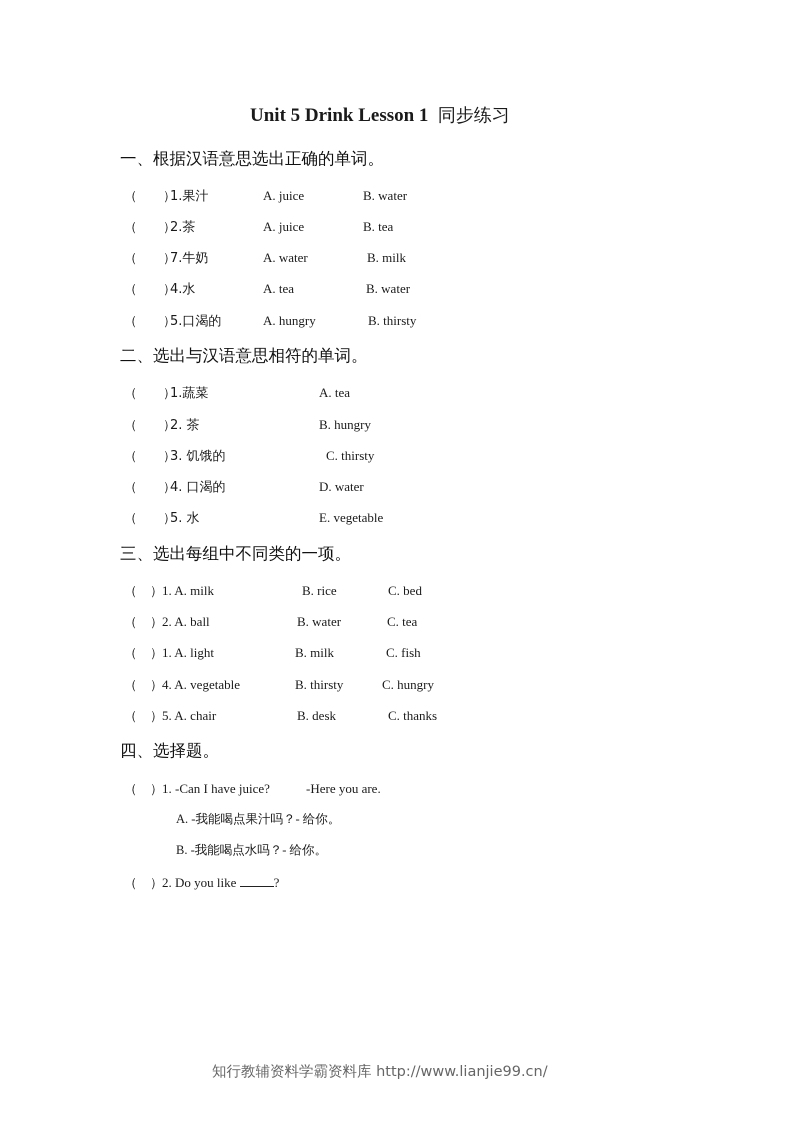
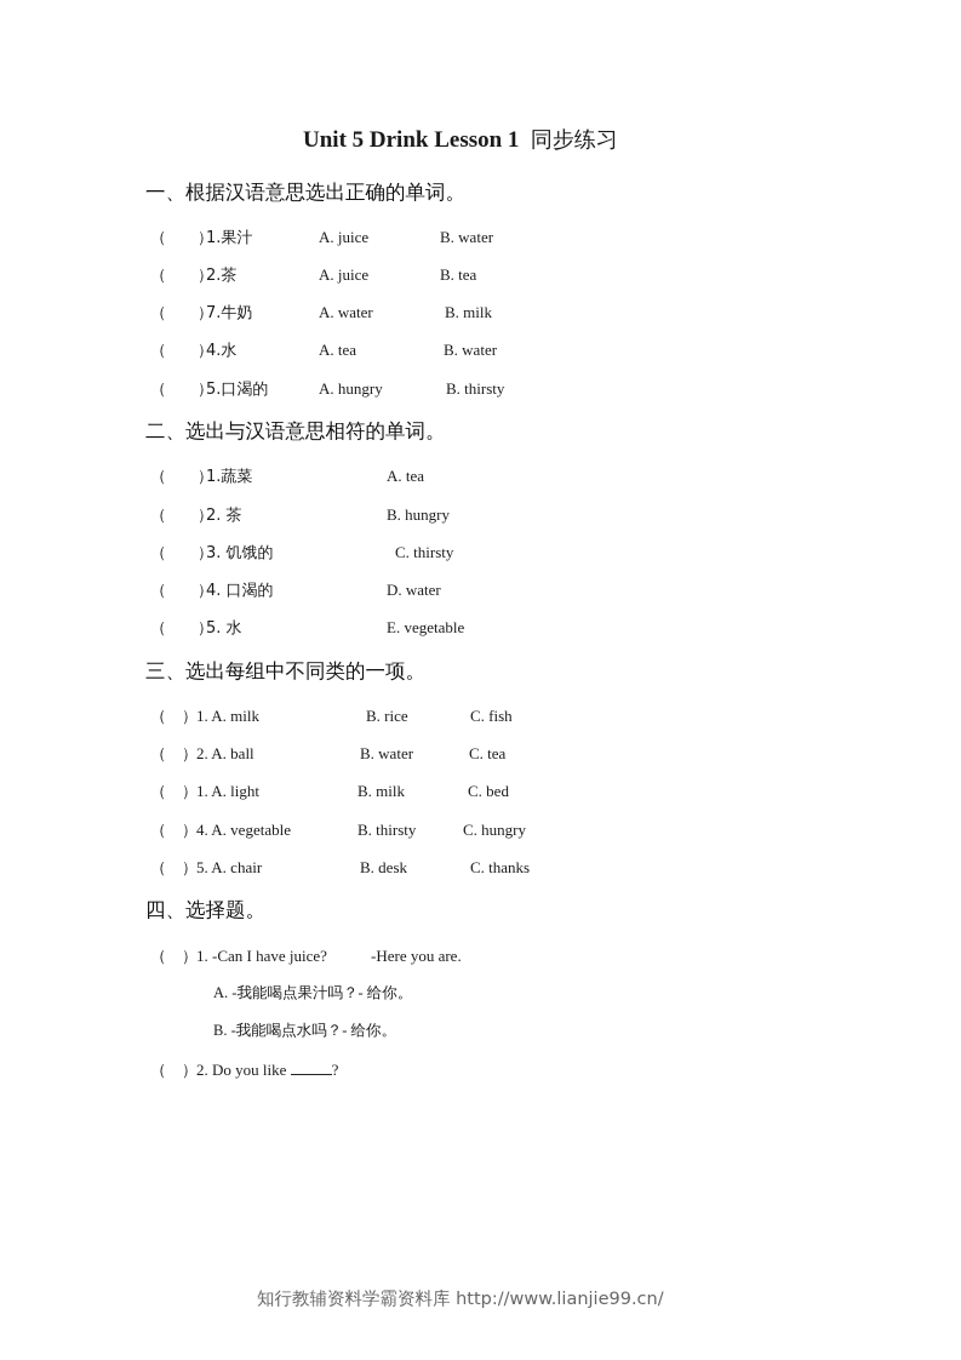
  Unit 5 Drink Lesson 1 同步练习
  一、根据汉语意思选出正确的单词。
  （ ）
  1.果汁
  A. juice
  B. water
  （ ）
  2.茶
  A. juice
  B. tea
  （ ）
  7.牛奶
  A. water
  B. milk
  （ ）
  4.水
  A. tea
  B. water
  （ ）
  5.口渴的
  A. hungry
  B. thirsty
  二、选出与汉语意思相符的单词。
  （ ）
  1.蔬菜
  A. tea
  （ ）
  2. 茶
  B. hungry
  （ ）
  3. 饥饿的
  C. thirsty
  （ ）
  4. 口渴的
  D. water
  （ ）
  5. 水
  E. vegetable
  三、选出每组中不同类的一项。
  （ ）
  1. A. milk
  B. rice
- C. bed
+ C. fish
  （ ）
  2. A. ball
  B. water
  C. tea
  （ ）
  1. A. light
  B. milk
- C. fish
+ C. bed
  （ ）
  4. A. vegetable
  B. thirsty
  C. hungry
  （ ）
  5. A. chair
  B. desk
  C. thanks
  四、选择题。
  （ ）
  1. -Can I have juice?
  -Here you are.
  A. -我能喝点果汁吗？- 给你。
  B. -我能喝点水吗？- 给你。
  （ ）
  2. Do you like ?
  知行教辅资料学霸资料库 http://www.lianjie99.cn/
